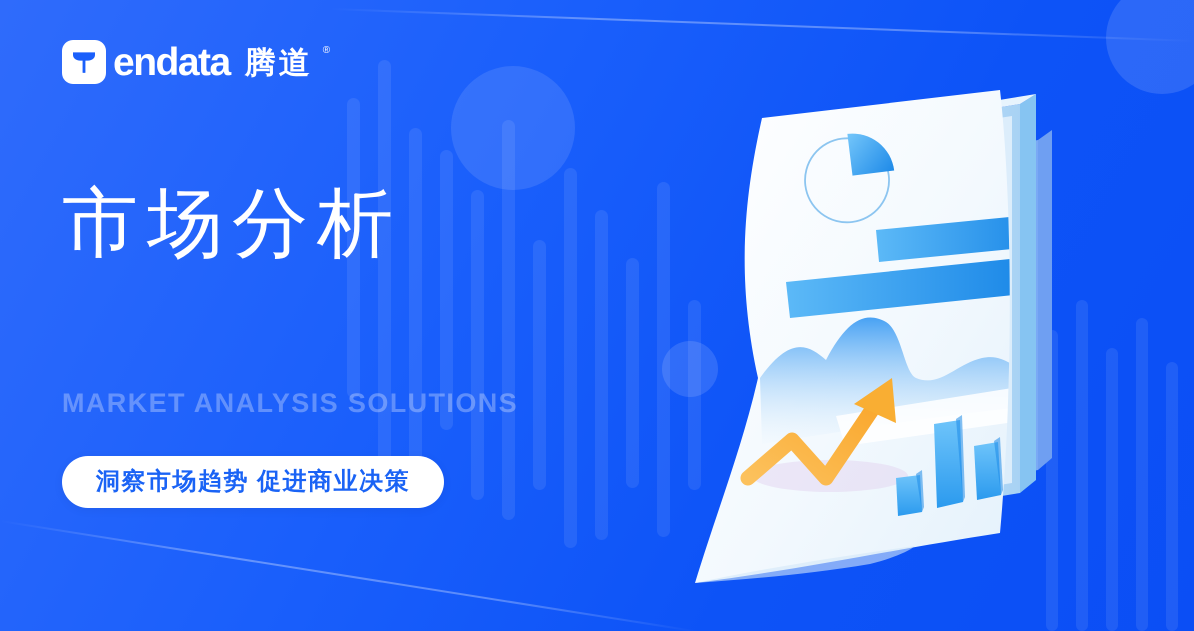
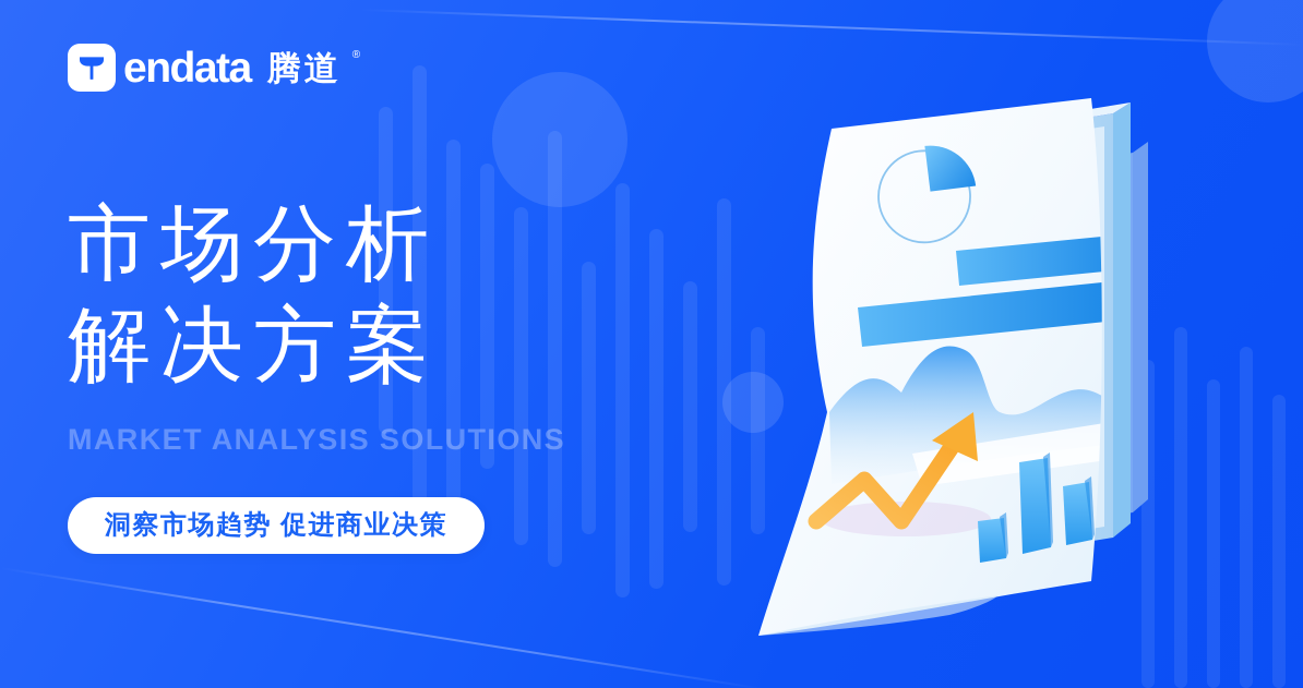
  endata
  腾道
  ®
  市场分析
+ 解决方案
  MARKET ANALYSIS SOLUTIONS
  洞察市场趋势 促进商业决策
